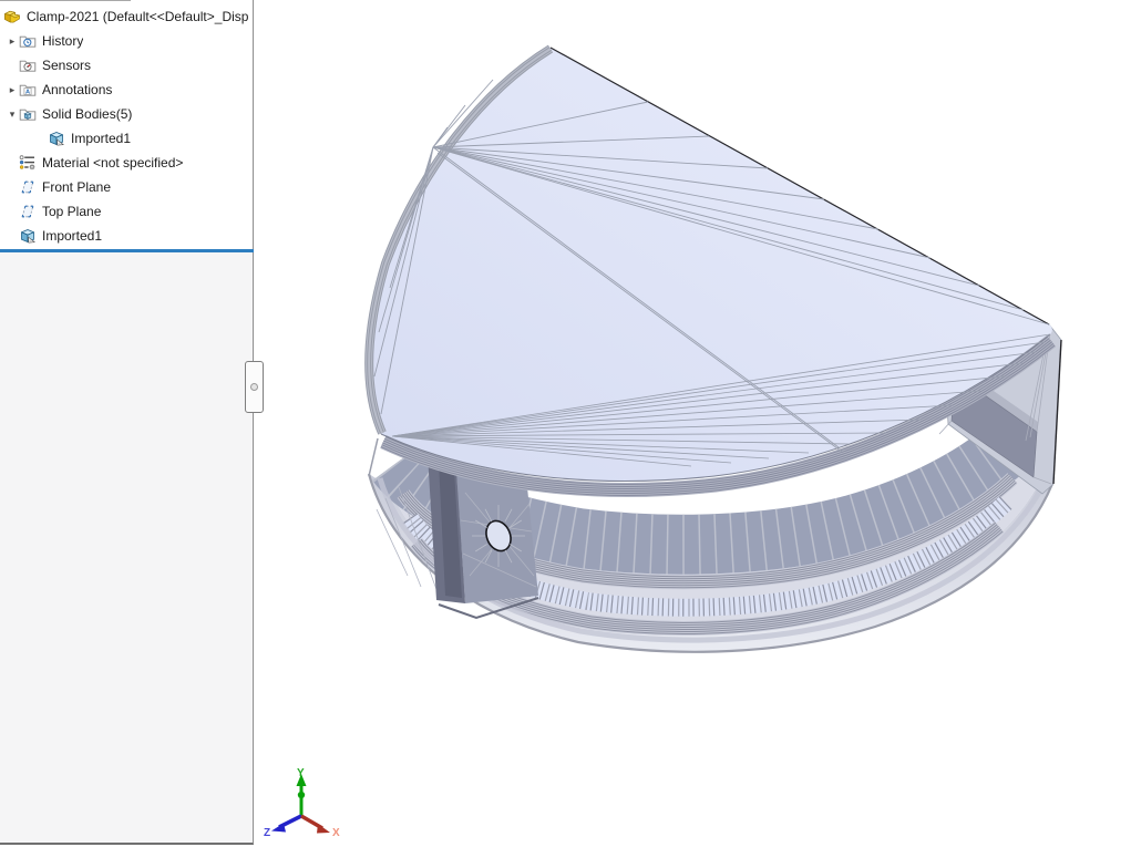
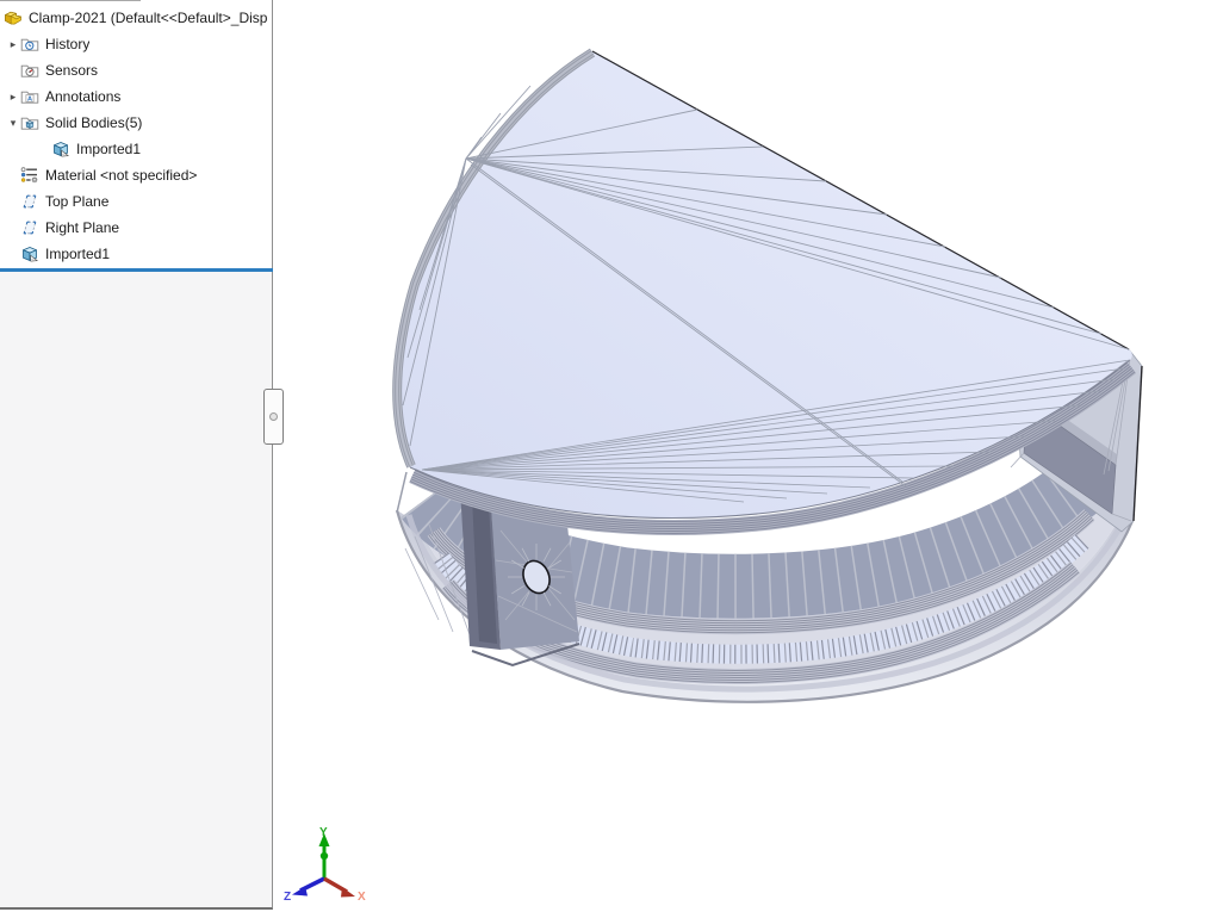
  Y
  Z
  X
  Clamp-2021 (Default<<Default>_Disp
  ▸
  History
  Sensors
  ▸
  Annotations
  ▾
  Solid Bodies(5)
  Imported1
  Material <not specified>
- Front Plane
  Top Plane
+ Right Plane
  Imported1
